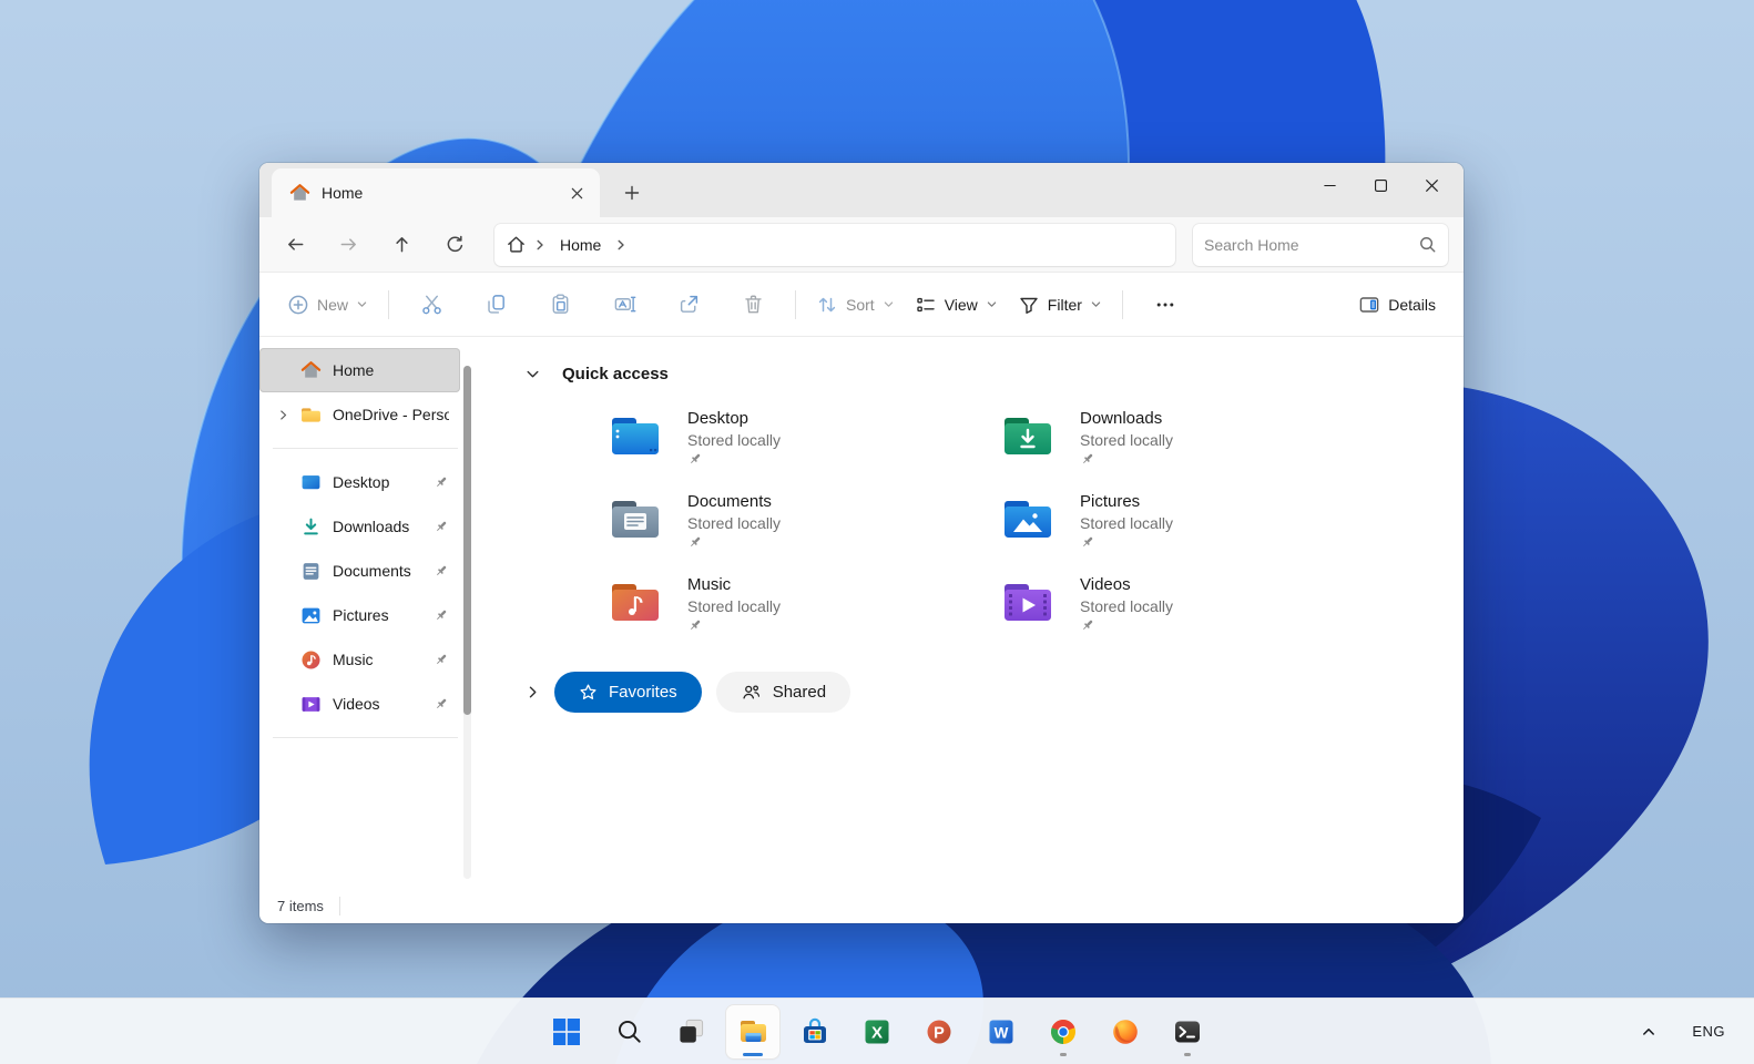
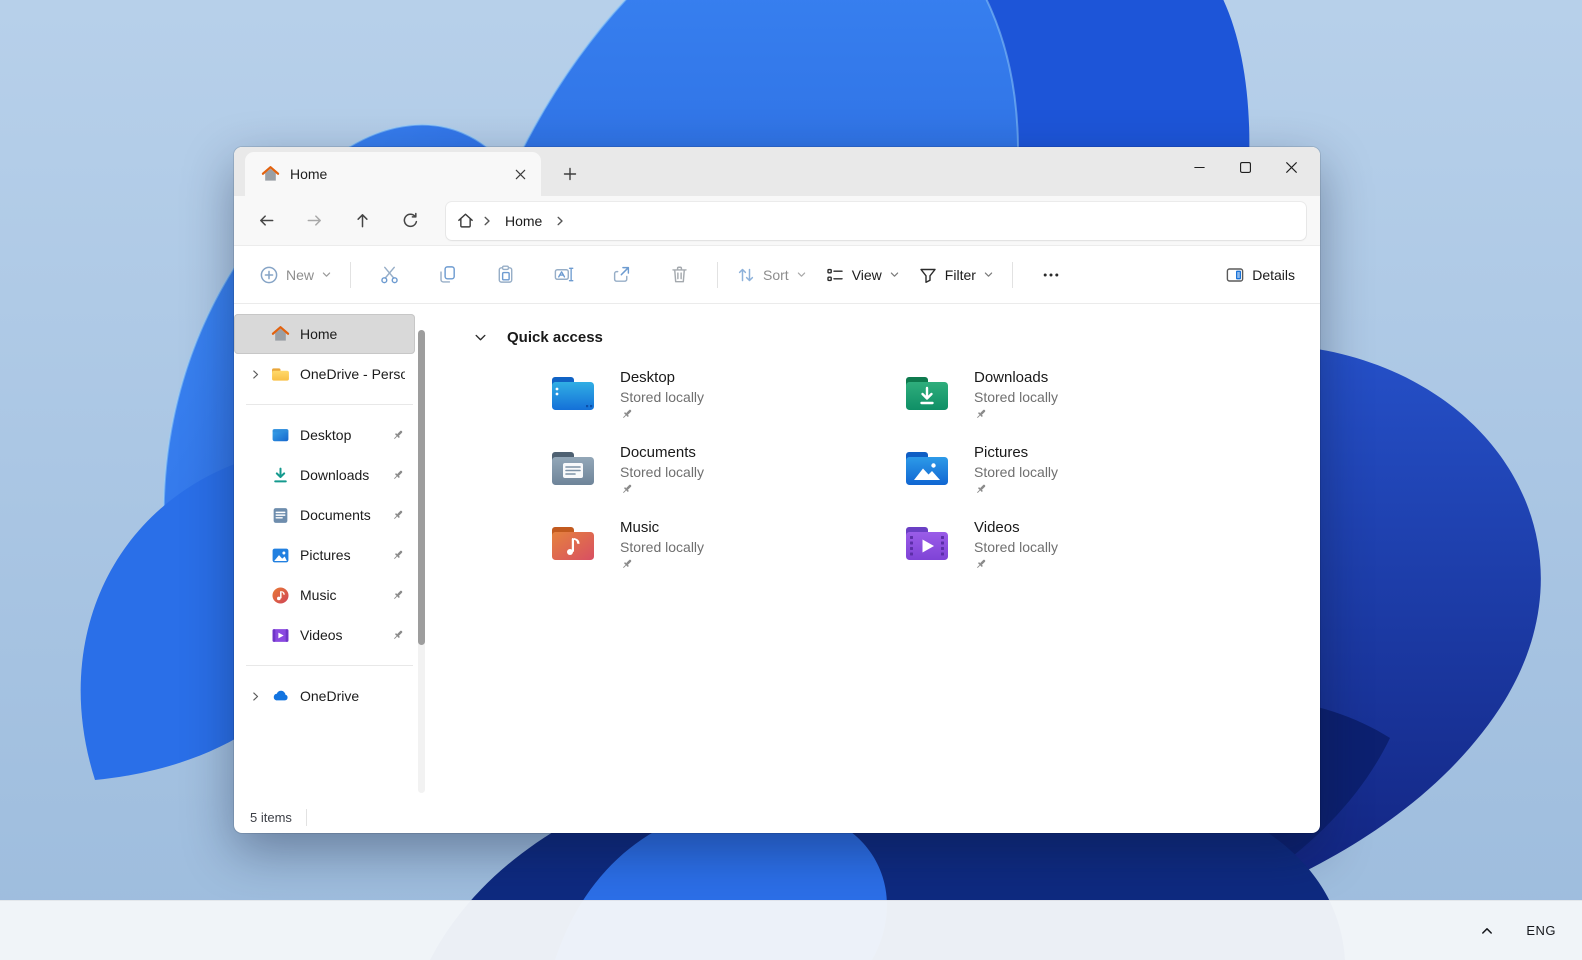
  Home
  Home
- Search Home
  New
  Sort
  View
  Filter
  Details
  Home
  OneDrive - Perso
  Desktop
  Downloads
  Documents
  Pictures
  Music
  Videos
+ OneDrive
  Quick access
  Desktop
  Stored locally
  Downloads
  Stored locally
  Documents
  Stored locally
  Pictures
  Stored locally
  Music
  Stored locally
  Videos
  Stored locally
- Favorites
- Shared
- 7 items
+ 5 items
- X
- P
- W
  ENG
